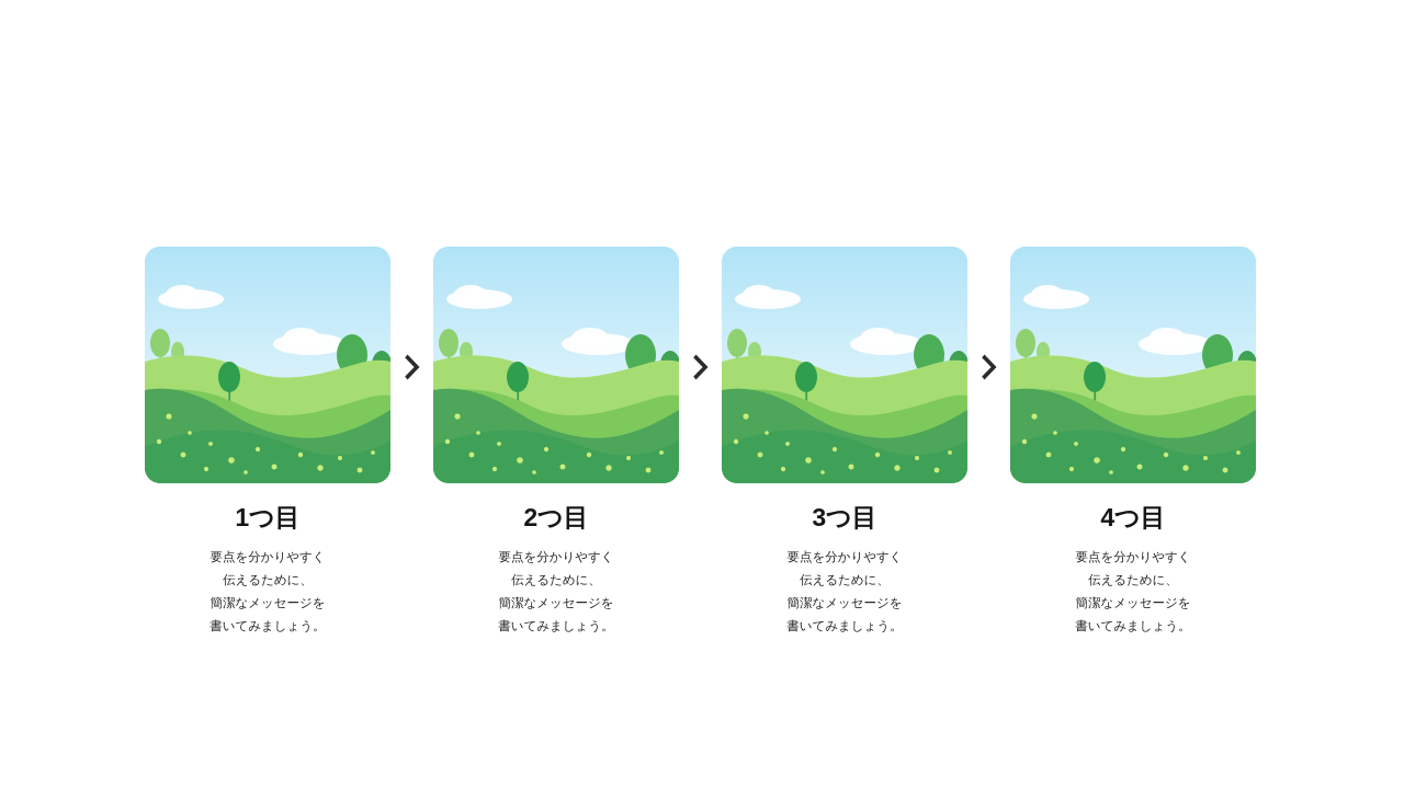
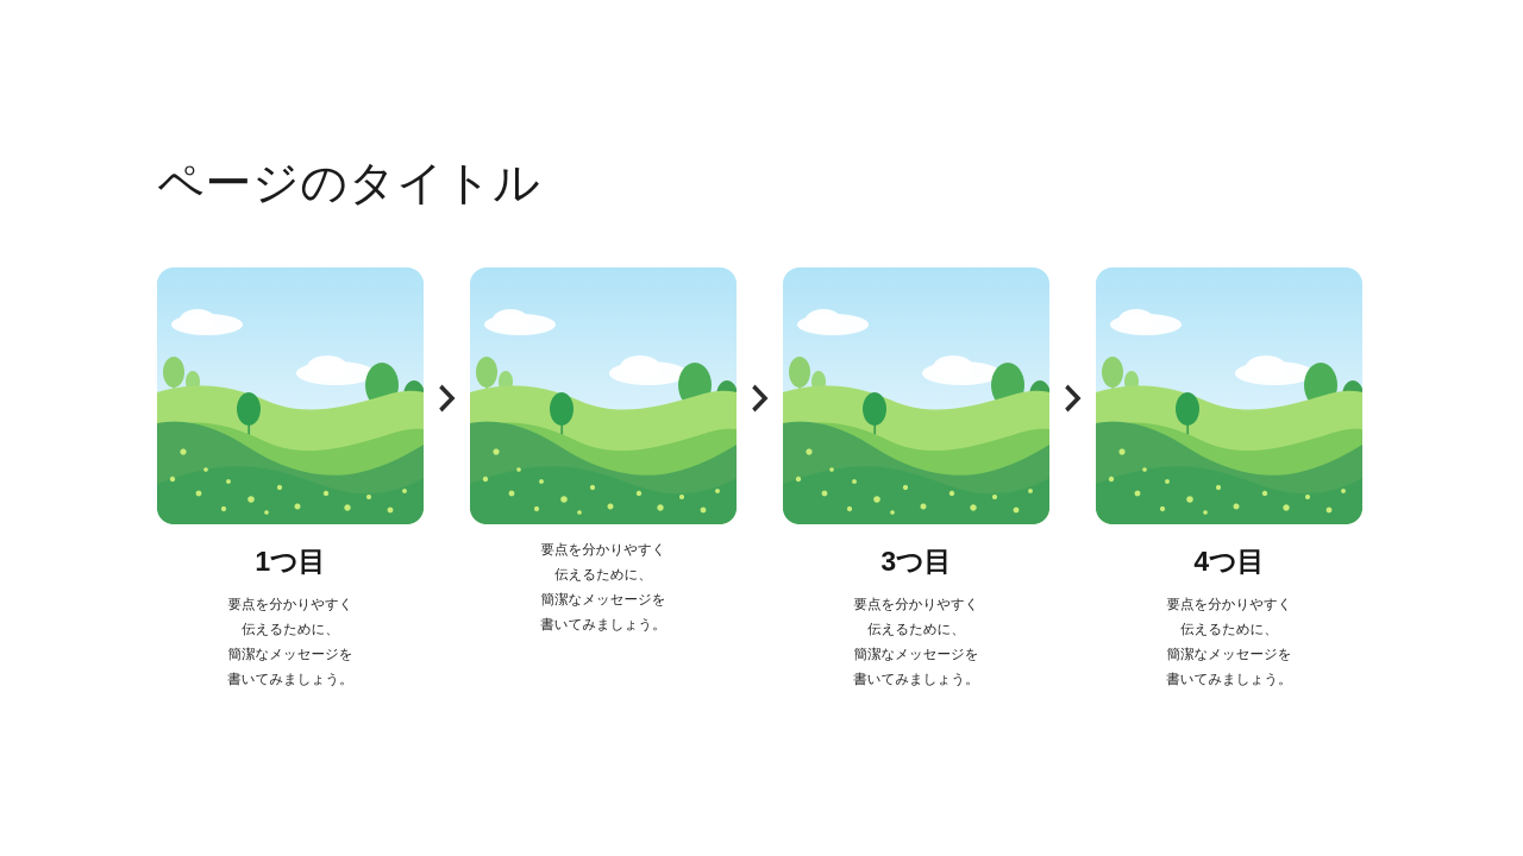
+ ページのタイトル
  1つ目
  要点を分かりやすく
  伝えるために、
  簡潔なメッセージを
  書いてみましょう。
- 2つ目
  要点を分かりやすく
  伝えるために、
  簡潔なメッセージを
  書いてみましょう。
  3つ目
  要点を分かりやすく
  伝えるために、
  簡潔なメッセージを
  書いてみましょう。
  4つ目
  要点を分かりやすく
  伝えるために、
  簡潔なメッセージを
  書いてみましょう。
